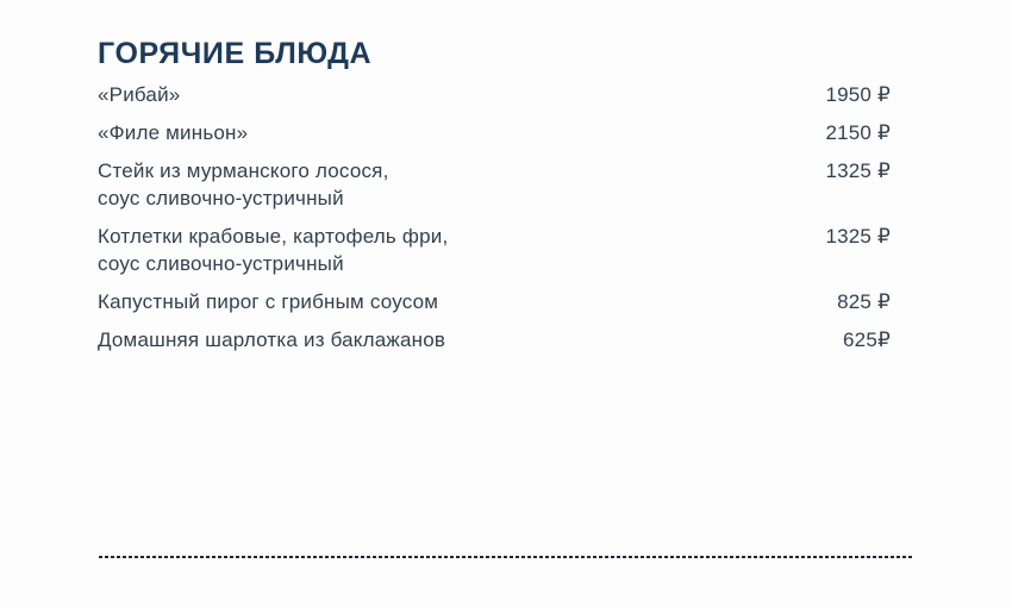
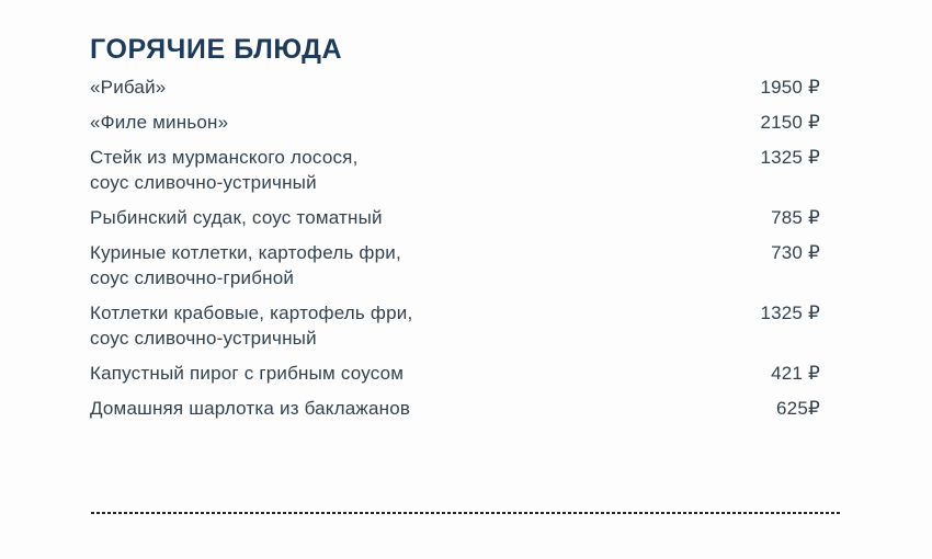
  ГОРЯЧИЕ БЛЮДА
  «Рибай»
  1950 ₽
  «Филе миньон»
  2150 ₽
  Стейк из мурманского лосося,
  соус сливочно-устричный
  1325 ₽
+ Рыбинский судак, соус томатный
+ 785 ₽
+ Куриные котлетки, картофель фри,
+ соус сливочно-грибной
+ 730 ₽
  Котлетки крабовые, картофель фри,
  соус сливочно-устричный
  1325 ₽
  Капустный пирог с грибным соусом
- 825 ₽
+ 421 ₽
  Домашняя шарлотка из баклажанов
  625₽
